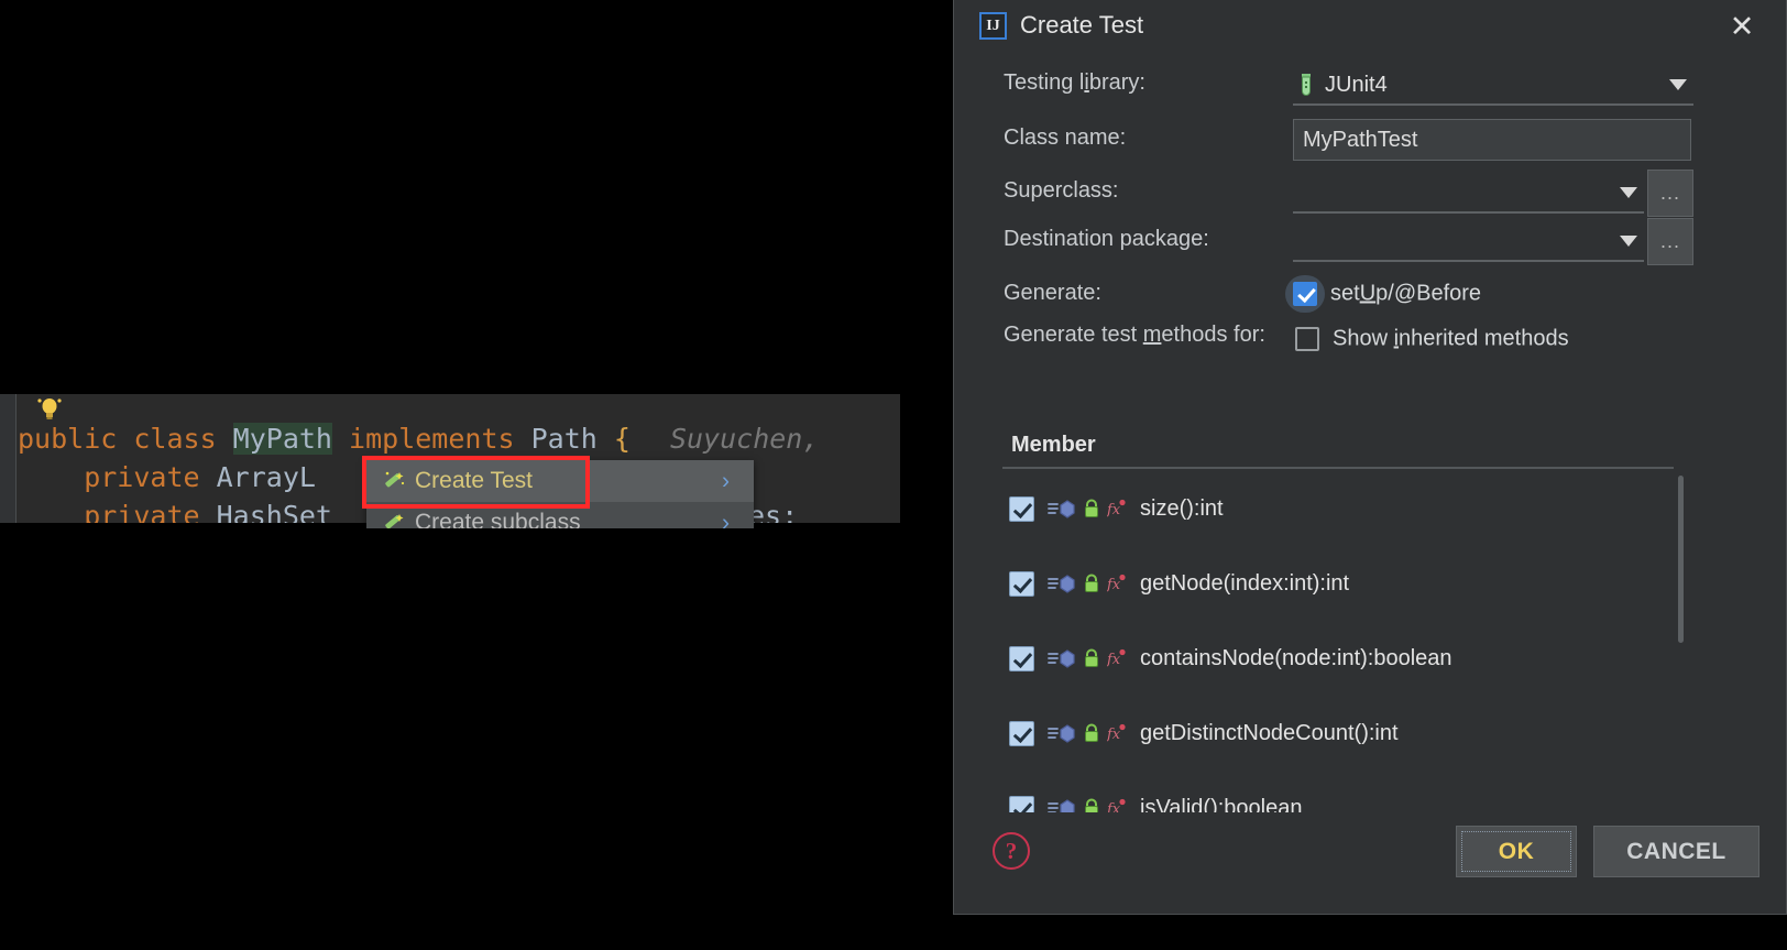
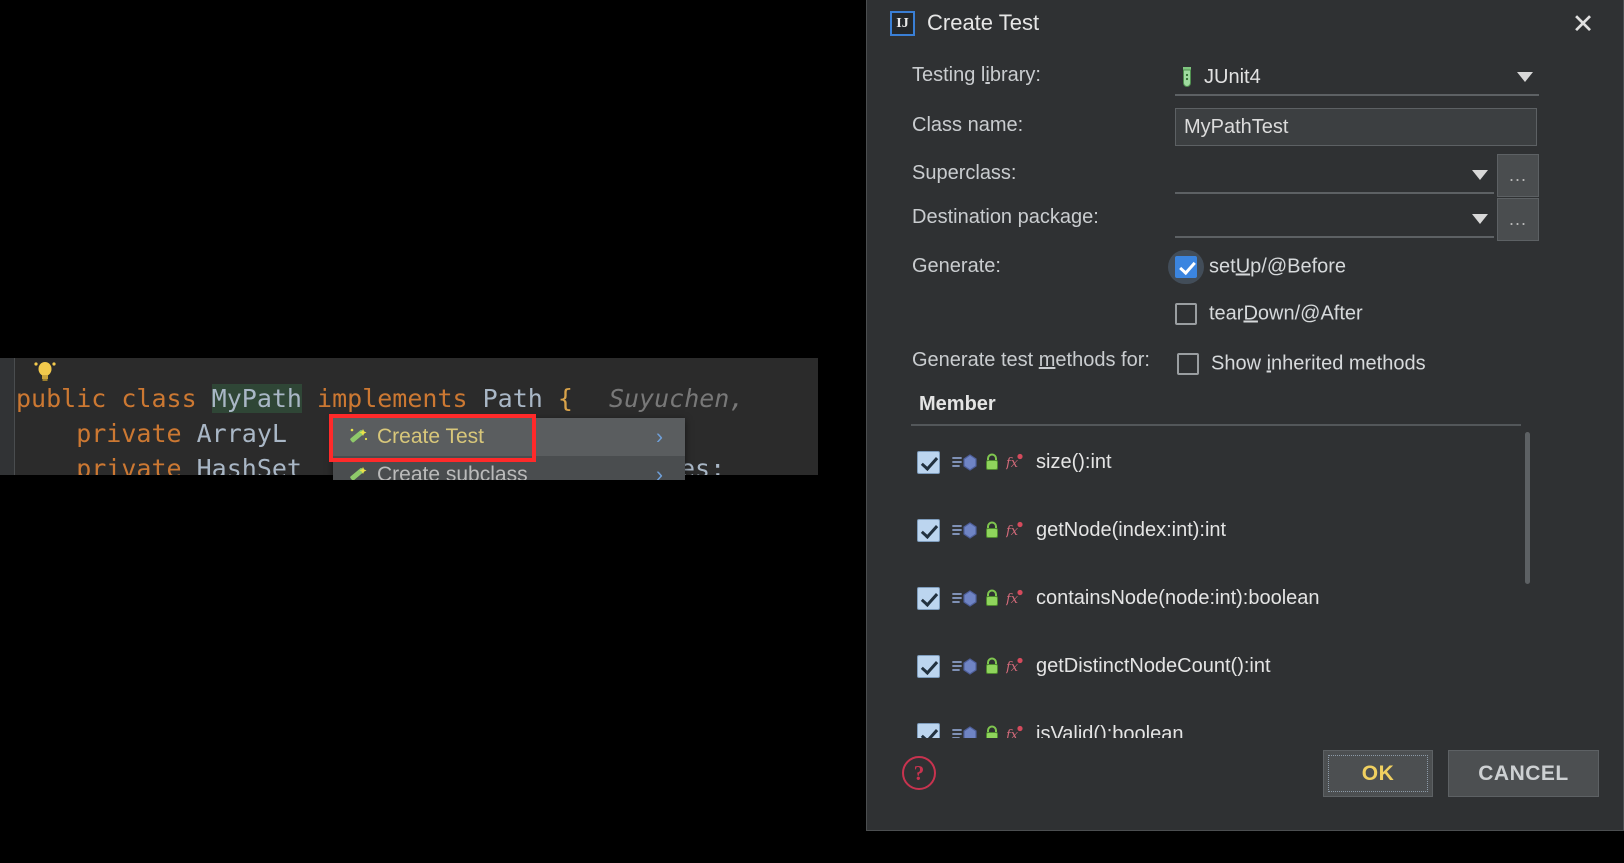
  public class MyPath implements Path { Suyuchen,
  private ArrayL
  private HashSet
  es;
  Create Test
  ›
  Create subclass
  ›
  IJ
  Create Test
  ✕
  Testing library:
  JUnit4
  Class name:
  MyPathTest
  Superclass:
  ...
  Destination package:
  ...
  Generate:
  setUp/@Before
+ tearDown/@After
  Generate test methods for:
  Show inherited methods
  Member
  fx
  size():int
  fx
  getNode(index:int):int
  fx
  containsNode(node:int):boolean
  fx
  getDistinctNodeCount():int
  fx
  isValid():boolean
  ?
  OK
  CANCEL
